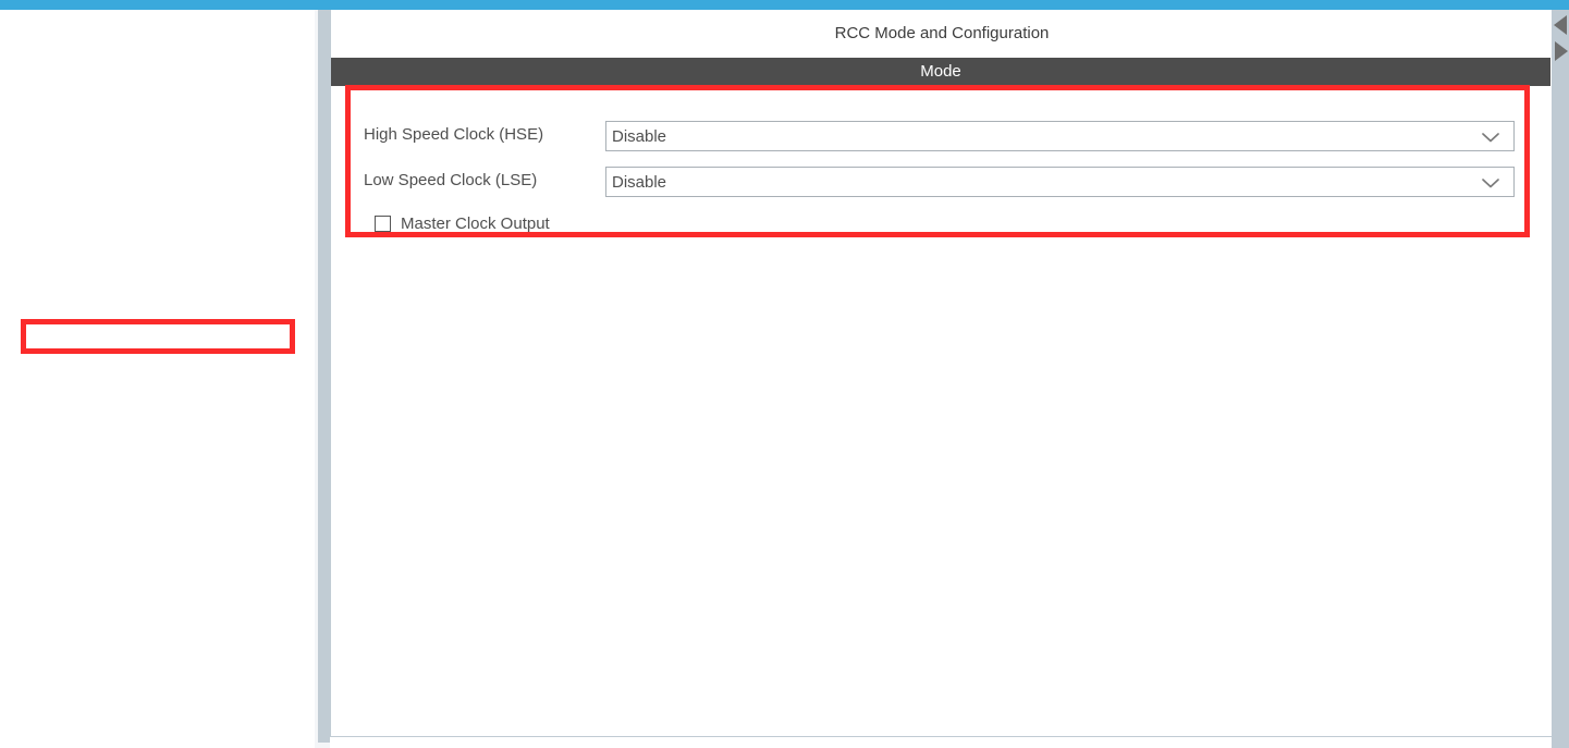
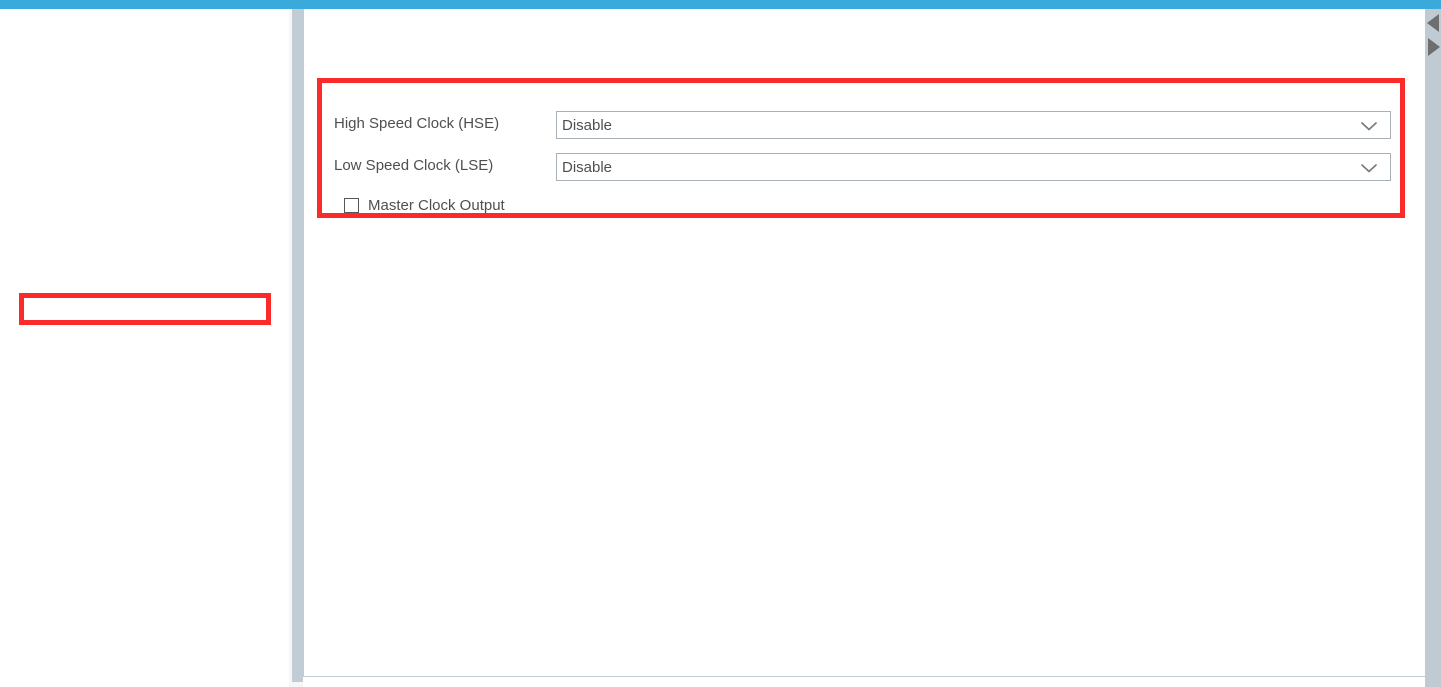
- RCC Mode and Configuration
- Mode
  High Speed Clock (HSE)
  Disable
  Low Speed Clock (LSE)
  Disable
  Master Clock Output
